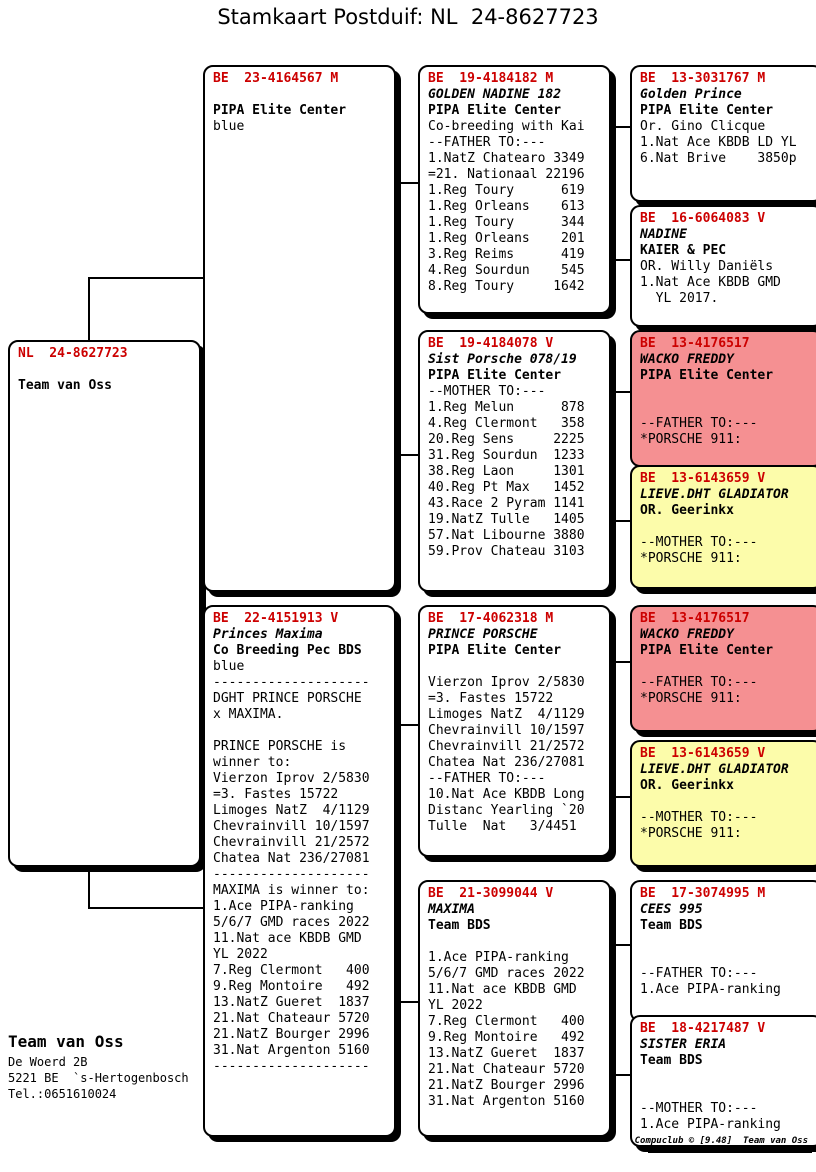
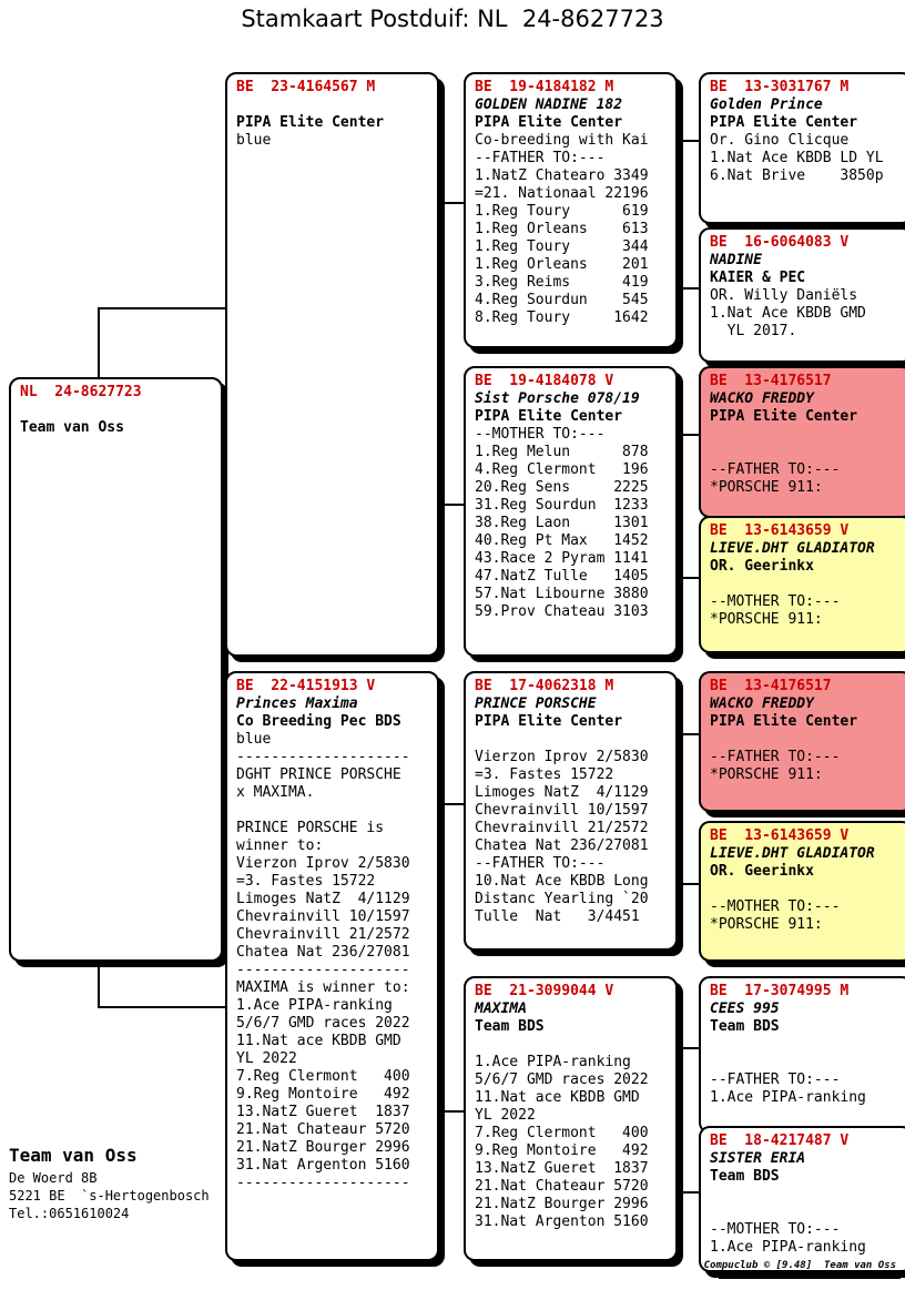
  Stamkaart Postduif: NL 24-8627723
  NL 24-8627723
  Team van Oss
  BE 23-4164567 M
  PIPA Elite Center
  blue
  BE 22-4151913 V
  Princes Maxima
  Co Breeding Pec BDS
  blue
  --------------------
  DGHT PRINCE PORSCHE
  x MAXIMA.
  PRINCE PORSCHE is
  winner to:
  Vierzon Iprov 2/5830
  =3. Fastes 15722
  Limoges NatZ 4/1129
  Chevrainvill 10/1597
  Chevrainvill 21/2572
  Chatea Nat 236/27081
  --------------------
  MAXIMA is winner to:
  1.Ace PIPA-ranking
  5/6/7 GMD races 2022
  11.Nat ace KBDB GMD
  YL 2022
  7.Reg Clermont 400
  9.Reg Montoire 492
  13.NatZ Gueret 1837
  21.Nat Chateaur 5720
  21.NatZ Bourger 2996
  31.Nat Argenton 5160
  --------------------
  BE 19-4184182 M
  GOLDEN NADINE 182
  PIPA Elite Center
  Co-breeding with Kai
  --FATHER TO:---
  1.NatZ Chatearo 3349
  =21. Nationaal 22196
  1.Reg Toury 619
  1.Reg Orleans 613
  1.Reg Toury 344
  1.Reg Orleans 201
  3.Reg Reims 419
  4.Reg Sourdun 545
  8.Reg Toury 1642
  BE 19-4184078 V
  Sist Porsche 078/19
  PIPA Elite Center
  --MOTHER TO:---
  1.Reg Melun 878
- 4.Reg Clermont 358
+ 4.Reg Clermont 196
  20.Reg Sens 2225
  31.Reg Sourdun 1233
  38.Reg Laon 1301
  40.Reg Pt Max 1452
  43.Race 2 Pyram 1141
- 19.NatZ Tulle 1405
+ 47.NatZ Tulle 1405
  57.Nat Libourne 3880
  59.Prov Chateau 3103
  BE 17-4062318 M
  PRINCE PORSCHE
  PIPA Elite Center
  Vierzon Iprov 2/5830
  =3. Fastes 15722
  Limoges NatZ 4/1129
  Chevrainvill 10/1597
  Chevrainvill 21/2572
  Chatea Nat 236/27081
  --FATHER TO:---
  10.Nat Ace KBDB Long
  Distanc Yearling `20
  Tulle Nat 3/4451
  BE 21-3099044 V
  MAXIMA
  Team BDS
  1.Ace PIPA-ranking
  5/6/7 GMD races 2022
  11.Nat ace KBDB GMD
  YL 2022
  7.Reg Clermont 400
  9.Reg Montoire 492
  13.NatZ Gueret 1837
  21.Nat Chateaur 5720
  21.NatZ Bourger 2996
  31.Nat Argenton 5160
  BE 13-3031767 M
  Golden Prince
  PIPA Elite Center
  Or. Gino Clicque
  1.Nat Ace KBDB LD YL
  6.Nat Brive 3850p
  BE 16-6064083 V
  NADINE
  KAIER & PEC
  OR. Willy Daniëls
  1.Nat Ace KBDB GMD
  YL 2017.
  BE 13-4176517
  WACKO FREDDY
  PIPA Elite Center
  --FATHER TO:---
  *PORSCHE 911:
  BE 13-6143659 V
  LIEVE.DHT GLADIATOR
  OR. Geerinkx
  --MOTHER TO:---
  *PORSCHE 911:
  BE 13-4176517
  WACKO FREDDY
  PIPA Elite Center
  --FATHER TO:---
  *PORSCHE 911:
  BE 13-6143659 V
  LIEVE.DHT GLADIATOR
  OR. Geerinkx
  --MOTHER TO:---
  *PORSCHE 911:
  BE 17-3074995 M
  CEES 995
  Team BDS
  --FATHER TO:---
  1.Ace PIPA-ranking
  BE 18-4217487 V
  SISTER ERIA
  Team BDS
  --MOTHER TO:---
  1.Ace PIPA-ranking
  Team van Oss
- De Woerd 2B
+ De Woerd 8B
  5221 BE `s-Hertogenbosch
  Tel.:0651610024
  Compuclub © [9.48] Team van Oss
